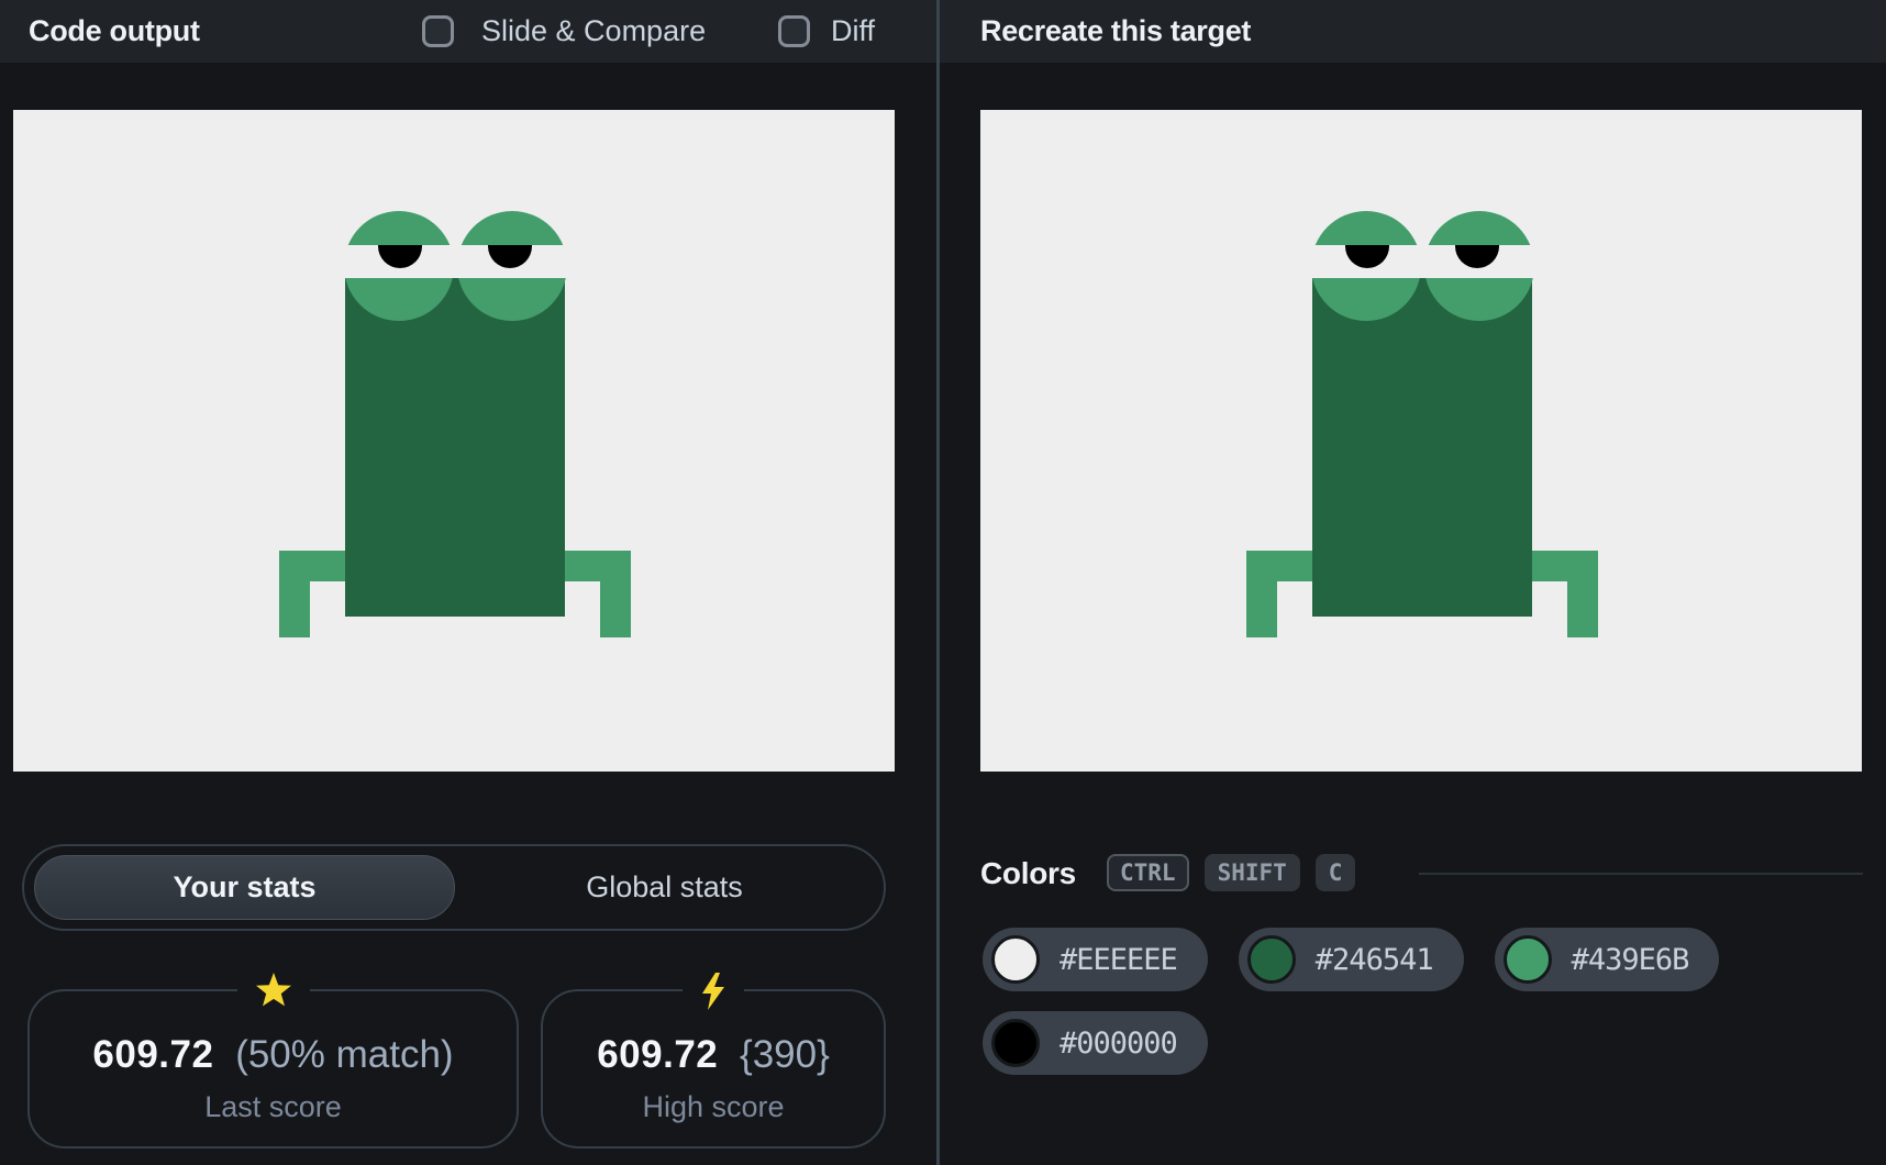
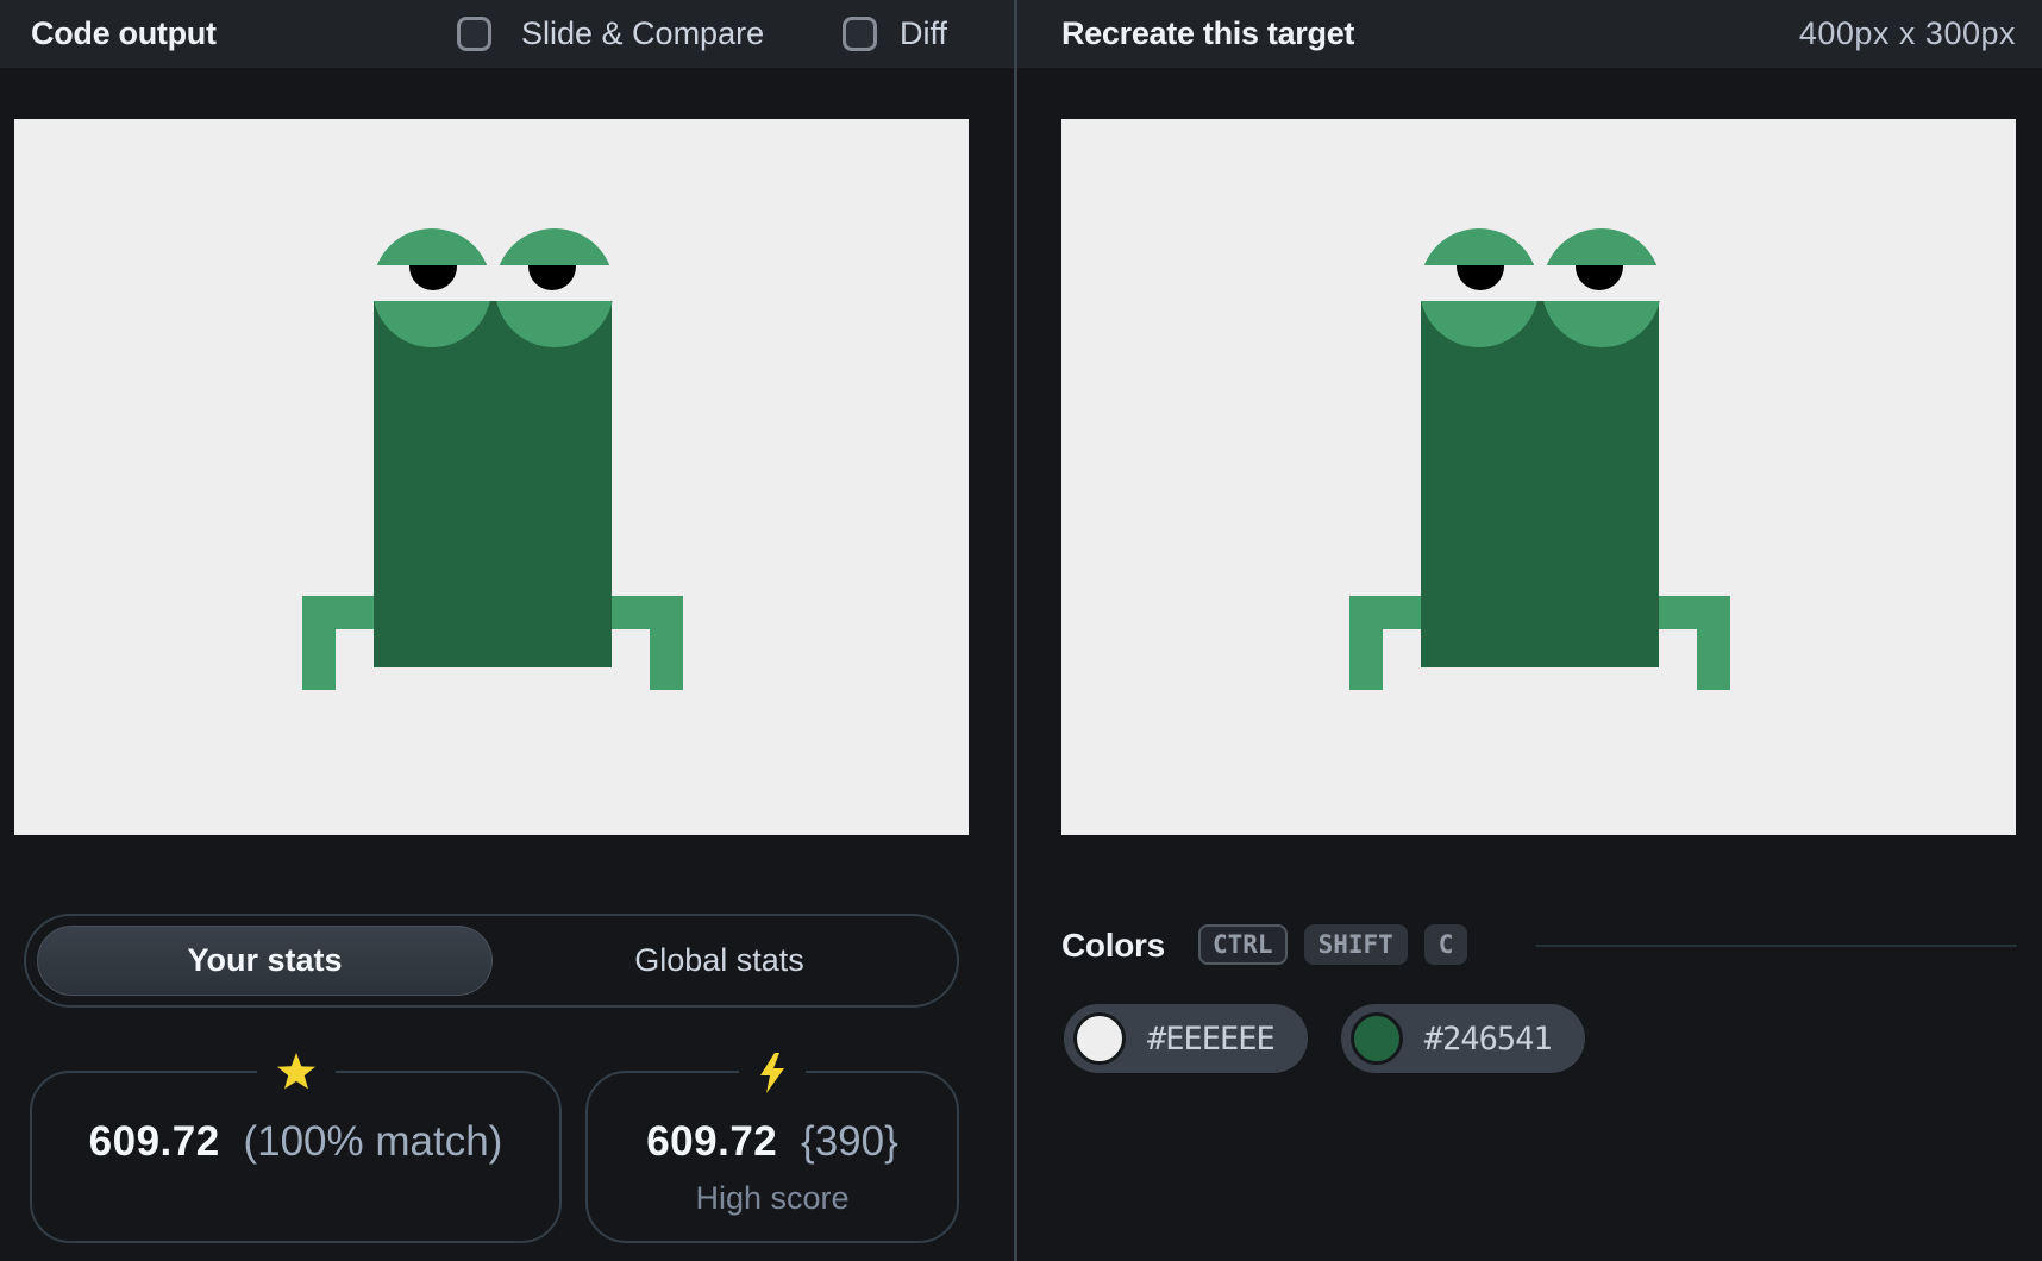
  Code output
  Slide & Compare
  Diff
  Recreate this target
+ 400px x 300px
  Your stats
  Global stats
- 609.72 (50% match)
+ 609.72 (100% match)
- Last score
  609.72 {390}
  High score
  Colors
  CTRL
  SHIFT
  C
  #EEEEEE
  #246541
- #439E6B
- #000000
